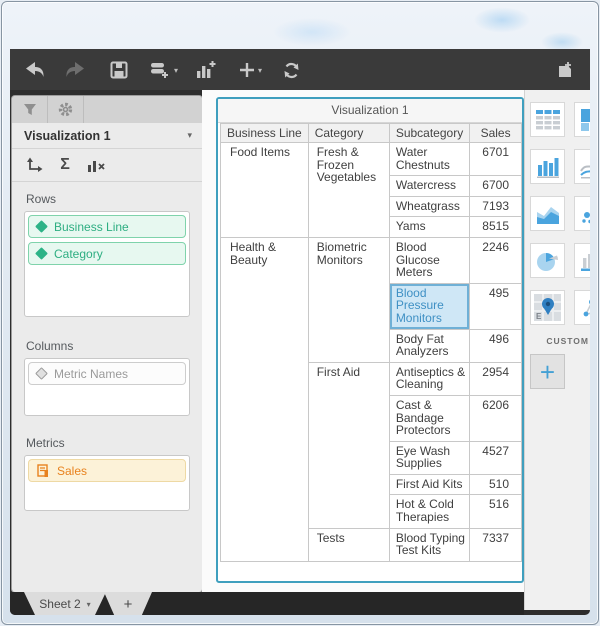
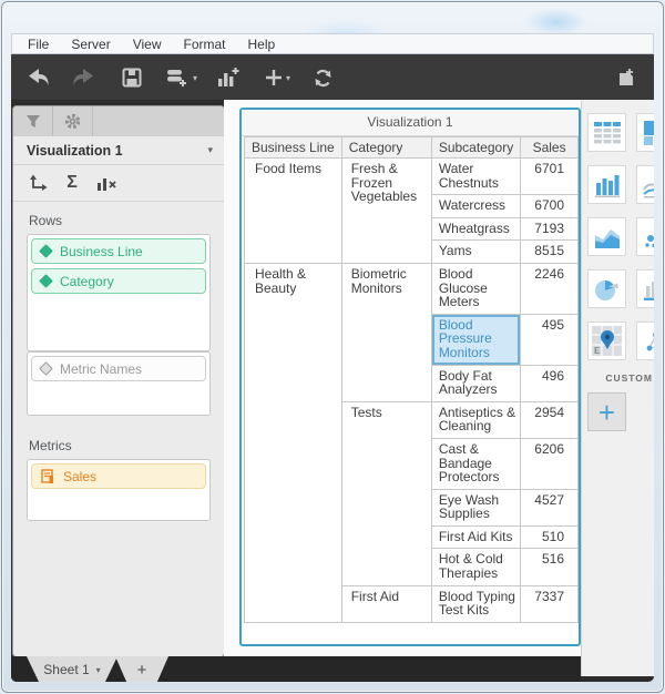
+ File
+ Server
+ View
+ Format
+ Help
  ▾
  ▾
  Visualization 1
  ▾
  Σ
  Rows
  Business Line
  Category
- Columns
  Metric Names
  Metrics
  Sales
  Visualization 1
  Business Line	Category	Subcategory	Sales
  Food Items	Fresh & Frozen Vegetables	Water Chestnuts	6701
  Watercress	6700
  Wheatgrass	7193
  Yams	8515
  Health & Beauty	Biometric Monitors	Blood Glucose Meters	2246
  Blood Pressure Monitors	495
  Body Fat Analyzers	496
- First Aid	Antiseptics & Cleaning	2954
+ Tests	Antiseptics & Cleaning	2954
  Cast & Bandage Protectors	6206
  Eye Wash Supplies	4527
  First Aid Kits	510
  Hot & Cold Therapies	516
- Tests	Blood Typing Test Kits	7337
+ First Aid	Blood Typing Test Kits	7337
  E
  CUSTOM
  +
- Sheet 2
+ Sheet 1
  ▾
  +
